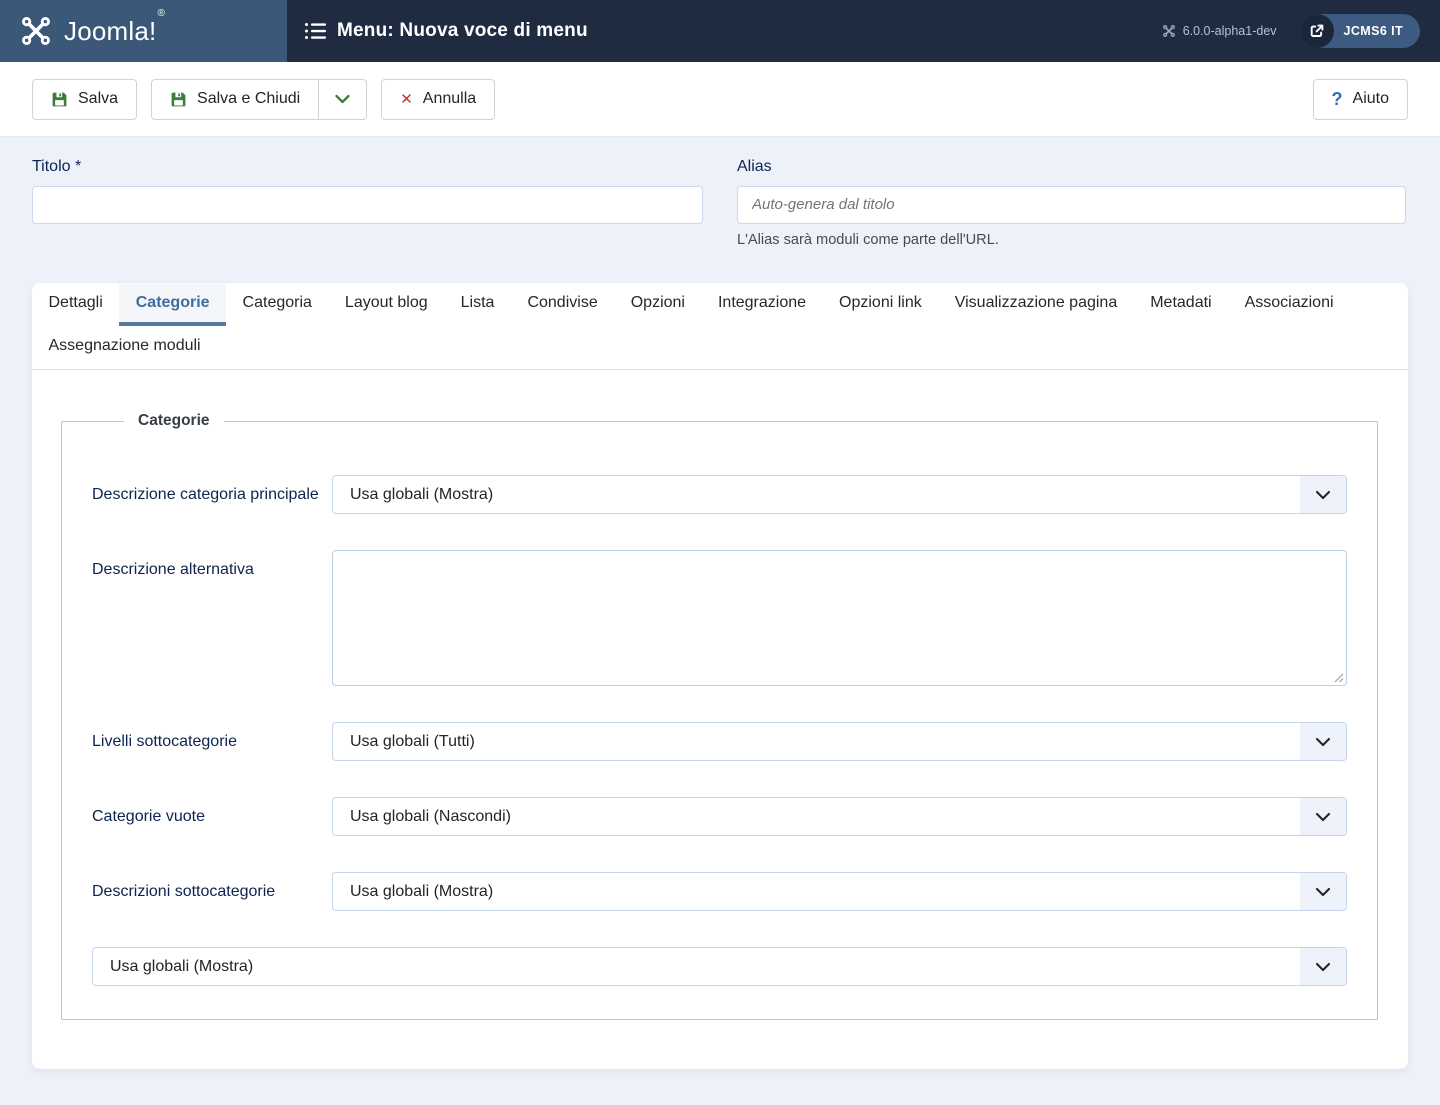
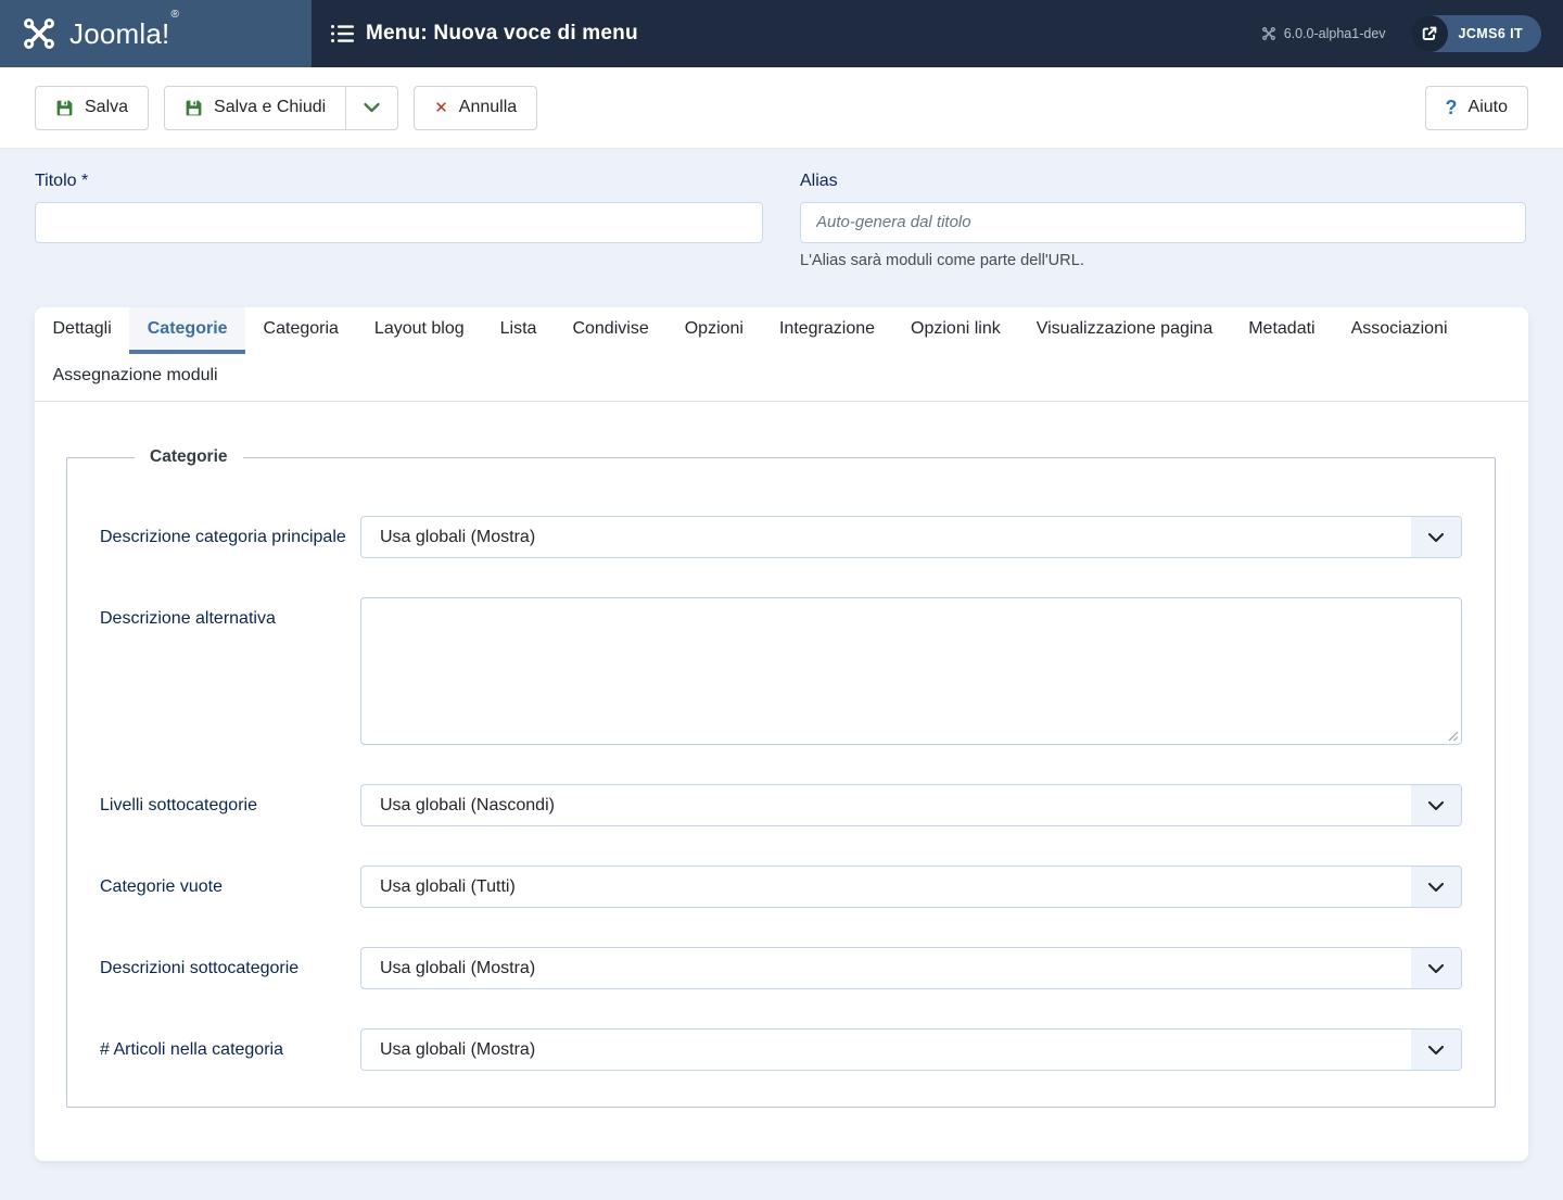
  Joomla!®
  Menu: Nuova voce di menu
  6.0.0-alpha1-dev
  JCMS6 IT
  Salva
  Salva e Chiudi
  ✕
  Annulla
  ?
  Aiuto
  Titolo *
  Alias
  Auto-genera dal titolo
  L'Alias sarà moduli come parte dell'URL.
  Dettagli
  Categorie
  Categoria
  Layout blog
  Lista
  Condivise
  Opzioni
  Integrazione
  Opzioni link
  Visualizzazione pagina
  Metadati
  Associazioni
  Assegnazione moduli
  Categorie
  Descrizione categoria principale
  Usa globali (Mostra)
  Descrizione alternativa
  Livelli sottocategorie
- Usa globali (Tutti)
+ Usa globali (Nascondi)
  Categorie vuote
- Usa globali (Nascondi)
+ Usa globali (Tutti)
  Descrizioni sottocategorie
  Usa globali (Mostra)
+ # Articoli nella categoria
  Usa globali (Mostra)
